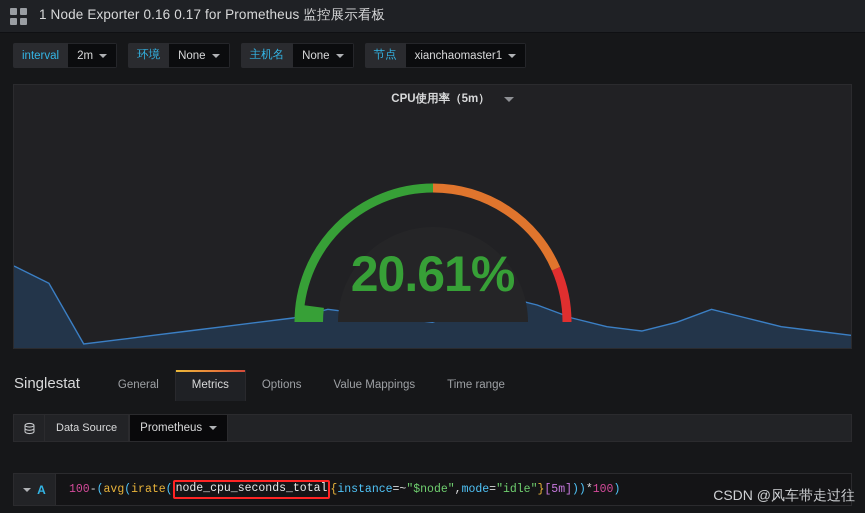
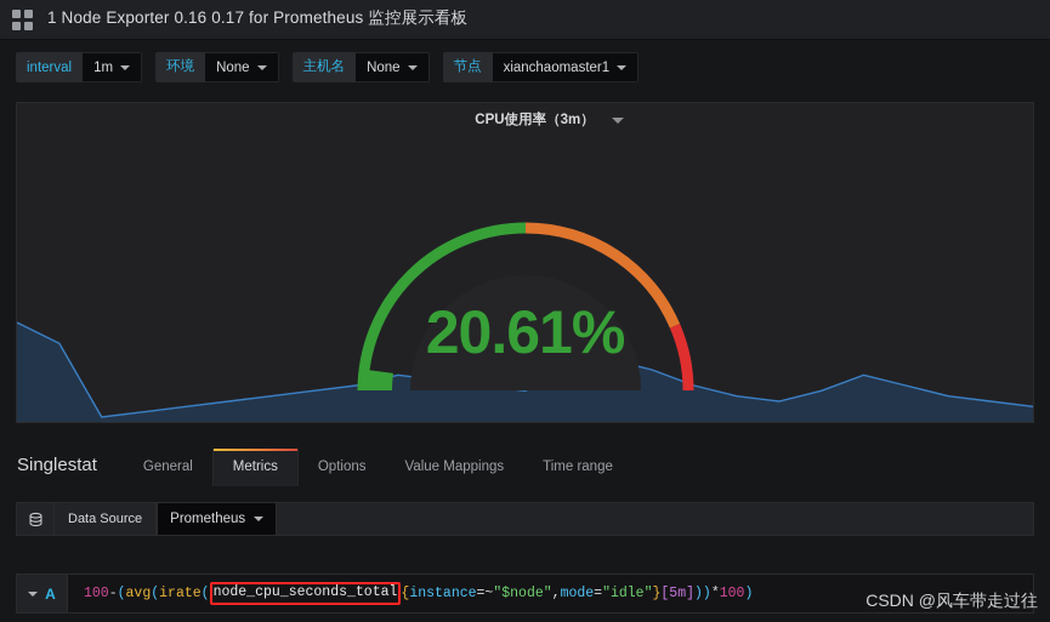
  1 Node Exporter 0.16 0.17 for Prometheus 监控展示看板
  interval
- 2m
+ 1m
  环境
  None
  主机名
  None
  节点
  xianchaomaster1
- CPU使用率（5m）
+ CPU使用率（3m）
  20.61%
  Singlestat
  General
  Metrics
  Options
  Value Mappings
  Time range
  Data Source
  Prometheus
  A
  100
  -
  (
  avg
  (
  irate
  (
  node_cpu_seconds_total
  {
  instance
  =~
  "$node"
  ,
  mode
  =
  "idle"
  }
  [5m]
  ))
  *
  100
  )
  CSDN @风车带走过往
